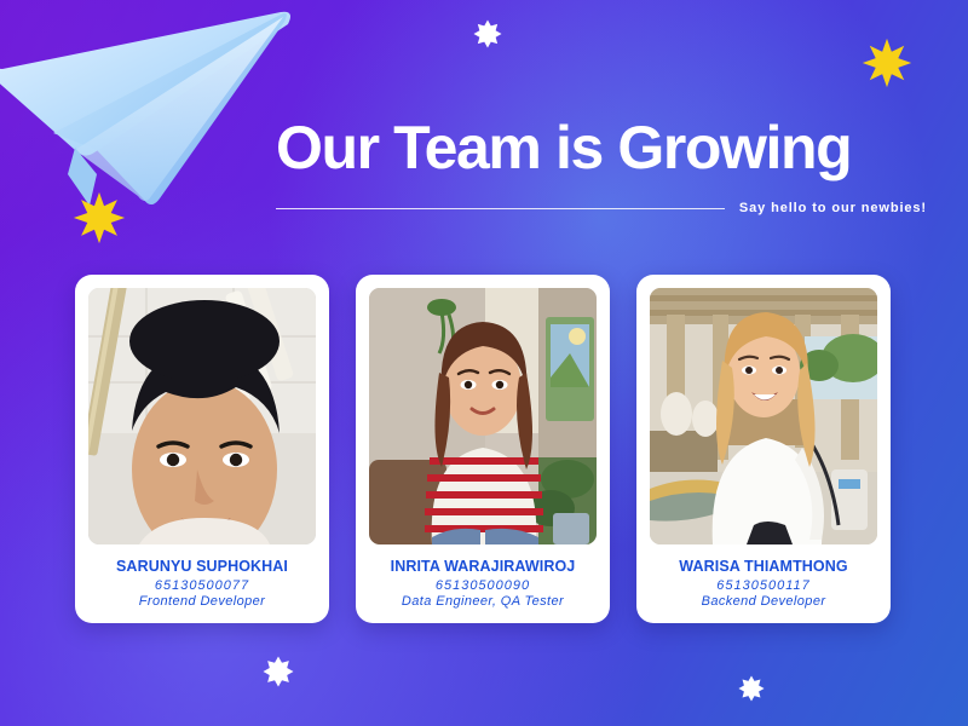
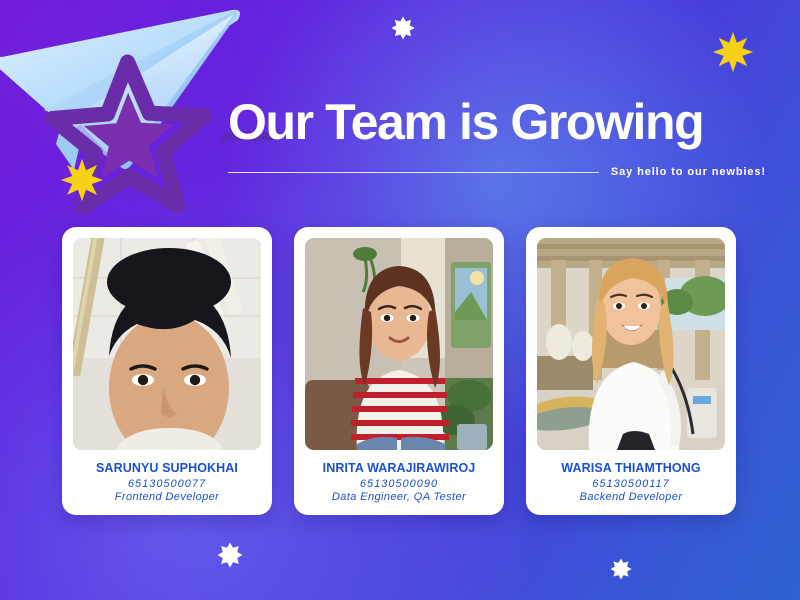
+ JobSpark
  Our Team is Growing
  Say hello to our newbies!
  SARUNYU SUPHOKHAI
  65130500077
  Frontend Developer
  INRITA WARAJIRAWIROJ
  65130500090
  Data Engineer, QA Tester
  WARISA THIAMTHONG
  65130500117
  Backend Developer
